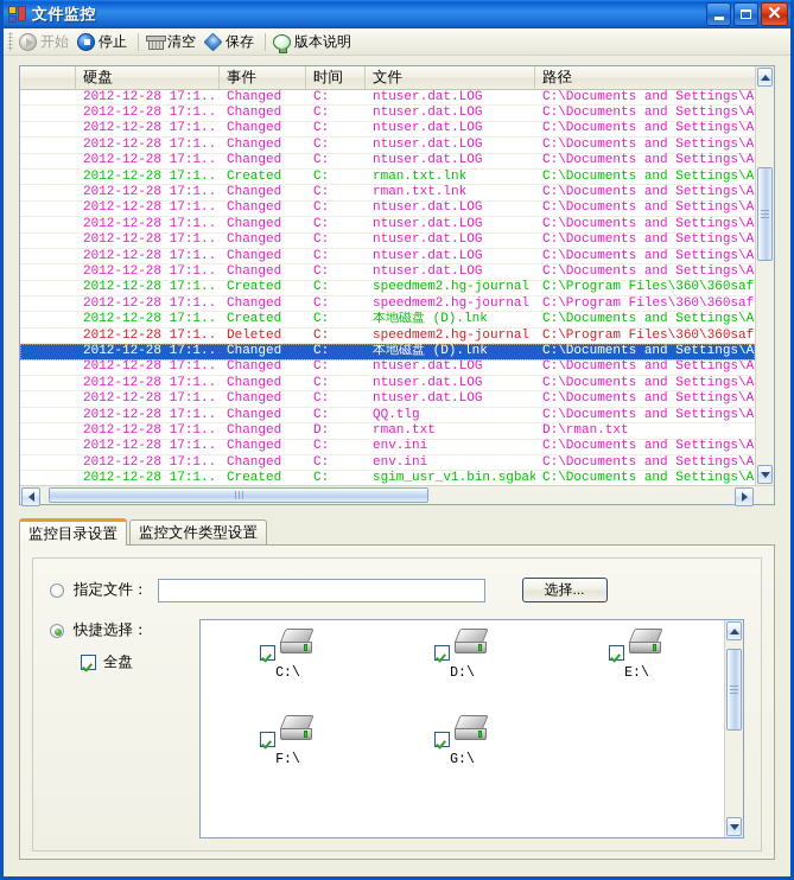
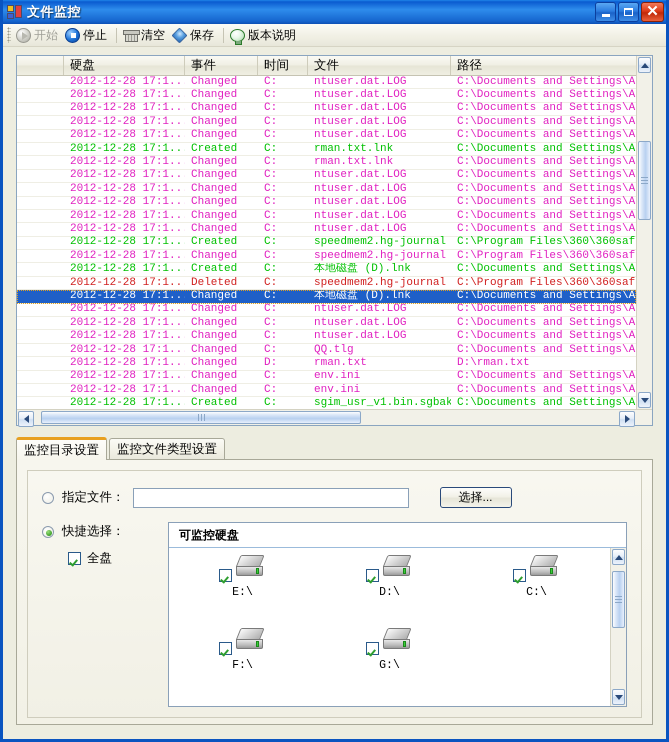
  文件监控
  ✕
  开始
  停止
  清空
  保存
  版本说明
  硬盘
  事件
  时间
  文件
  路径
  2012-12-28 17:1..
  Changed
  C:
  ntuser.dat.LOG
  C:\Documents and Settings\A
  2012-12-28 17:1..
  Changed
  C:
  ntuser.dat.LOG
  C:\Documents and Settings\A
  2012-12-28 17:1..
  Changed
  C:
  ntuser.dat.LOG
  C:\Documents and Settings\A
  2012-12-28 17:1..
  Changed
  C:
  ntuser.dat.LOG
  C:\Documents and Settings\A
  2012-12-28 17:1..
  Changed
  C:
  ntuser.dat.LOG
  C:\Documents and Settings\A
  2012-12-28 17:1..
  Created
  C:
  rman.txt.lnk
  C:\Documents and Settings\A
  2012-12-28 17:1..
  Changed
  C:
  rman.txt.lnk
  C:\Documents and Settings\A
  2012-12-28 17:1..
  Changed
  C:
  ntuser.dat.LOG
  C:\Documents and Settings\A
  2012-12-28 17:1..
  Changed
  C:
  ntuser.dat.LOG
  C:\Documents and Settings\A
  2012-12-28 17:1..
  Changed
  C:
  ntuser.dat.LOG
  C:\Documents and Settings\A
  2012-12-28 17:1..
  Changed
  C:
  ntuser.dat.LOG
  C:\Documents and Settings\A
  2012-12-28 17:1..
  Changed
  C:
  ntuser.dat.LOG
  C:\Documents and Settings\A
  2012-12-28 17:1..
  Created
  C:
  speedmem2.hg-journal
  C:\Program Files\360\360saf
  2012-12-28 17:1..
  Changed
  C:
  speedmem2.hg-journal
  C:\Program Files\360\360saf
  2012-12-28 17:1..
  Created
  C:
  本地磁盘 (D).lnk
  C:\Documents and Settings\A
  2012-12-28 17:1..
  Deleted
  C:
  speedmem2.hg-journal
  C:\Program Files\360\360saf
  2012-12-28 17:1..
  Changed
  C:
  本地磁盘 (D).lnk
  C:\Documents and Settings\A
  2012-12-28 17:1..
  Changed
  C:
  ntuser.dat.LOG
  C:\Documents and Settings\A
  2012-12-28 17:1..
  Changed
  C:
  ntuser.dat.LOG
  C:\Documents and Settings\A
  2012-12-28 17:1..
  Changed
  C:
  ntuser.dat.LOG
  C:\Documents and Settings\A
  2012-12-28 17:1..
  Changed
  C:
  QQ.tlg
  C:\Documents and Settings\A
  2012-12-28 17:1..
  Changed
  D:
  rman.txt
  D:\rman.txt
  2012-12-28 17:1..
  Changed
  C:
  env.ini
  C:\Documents and Settings\A
  2012-12-28 17:1..
  Changed
  C:
  env.ini
  C:\Documents and Settings\A
  2012-12-28 17:1..
  Created
  C:
  sgim_usr_v1.bin.sgbak
  C:\Documents and Settings\A
  监控目录设置
  监控文件类型设置
  指定文件：
  选择...
  快捷选择：
  全盘
+ 可监控硬盘
- C:\
+ E:\
  D:\
- E:\
+ C:\
  F:\
  G:\
